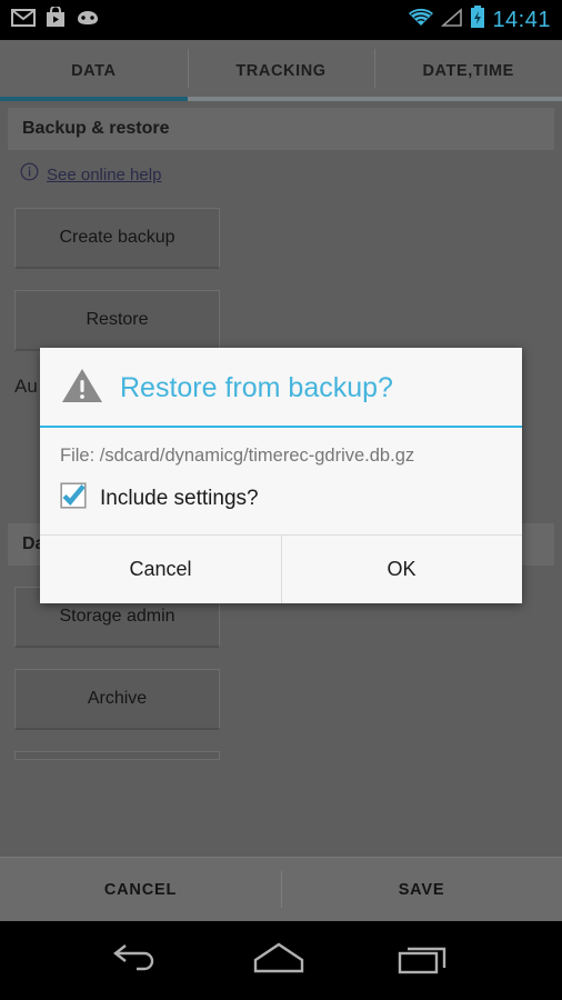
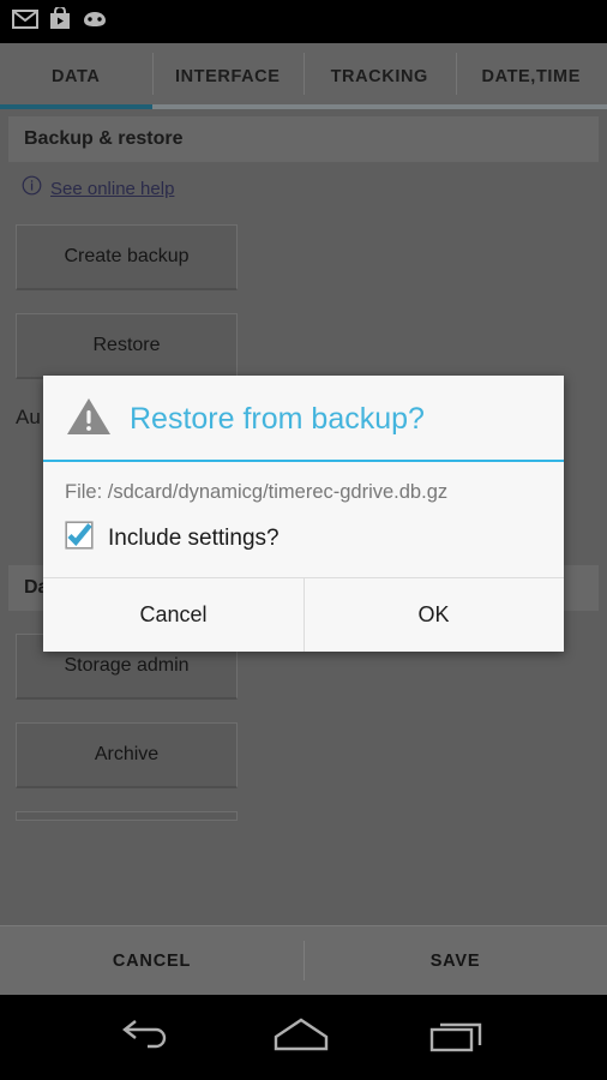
- 14:41
  DATA
+ INTERFACE
  TRACKING
  DATE,TIME
  Backup & restore
  See online help
  Create backup
  Restore
  Au
  Storage admin
  Archive
  CANCEL
  SAVE
  Restore from backup?
  File: /sdcard/dynamicg/timerec-gdrive.db.gz
  Include settings?
  Cancel
  OK
